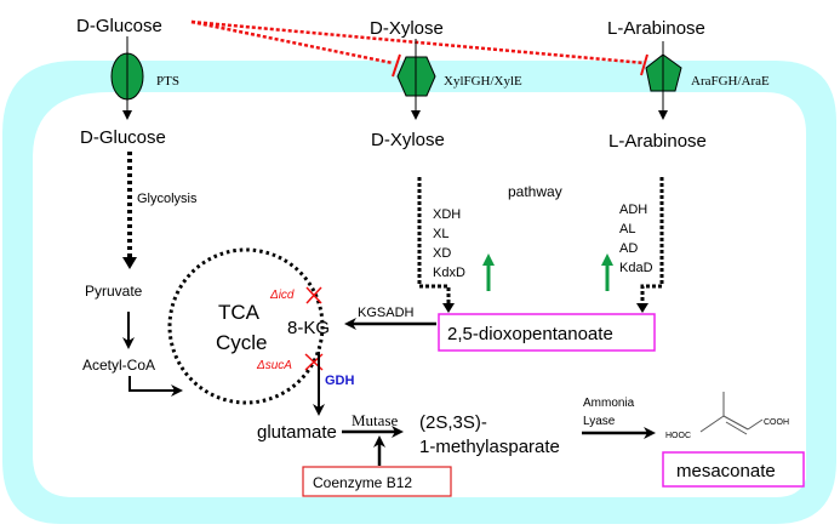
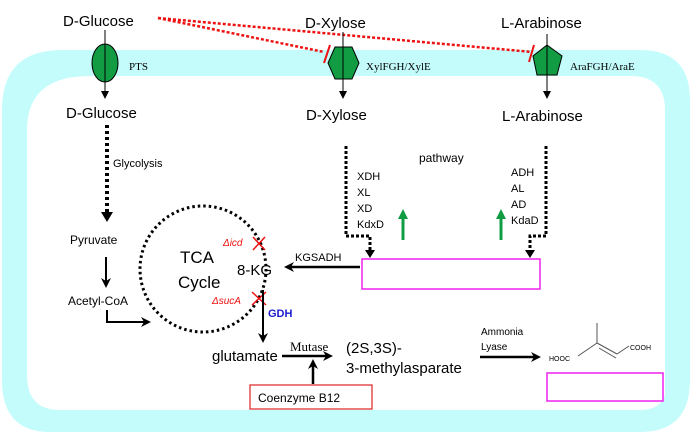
  D-Glucose
  D-Xylose
  L-Arabinose
  PTS
  XylFGH/XylE
  AraFGH/AraE
  D-Glucose
  D-Xylose
  L-Arabinose
  Glycolysis
  pathway
  XDH
  XL
  XD
  KdxD
  ADH
  AL
  AD
  KdaD
- 2,5-dioxopentanoate
  KGSADH
  Pyruvate
  Acetyl-CoA
  TCA
  Cycle
  8-KG
  Δicd
  ΔsucA
  GDH
  glutamate
  Mutase
  (2S,3S)-
- 1-methylasparate
+ 3-methylasparate
  Coenzyme B12
  Ammonia
  Lyase
- mesaconate
